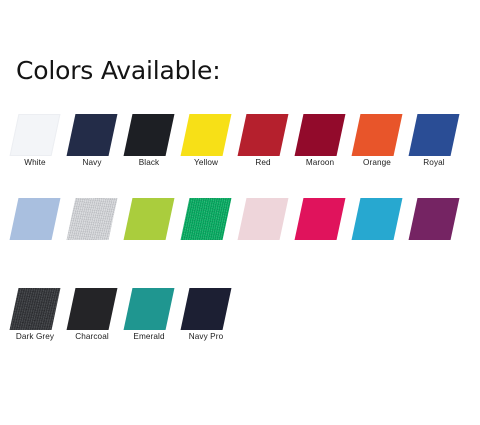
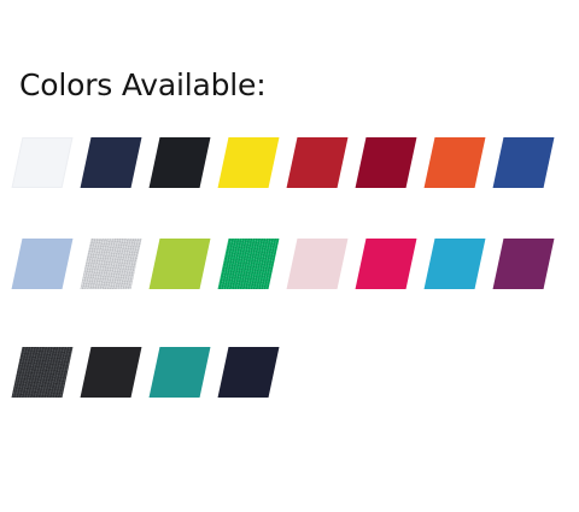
  Colors Available:
- White
- Navy
- Black
- Yellow
- Red
- Maroon
- Orange
- Royal
- Dark Grey
- Charcoal
- Emerald
- Navy Pro
